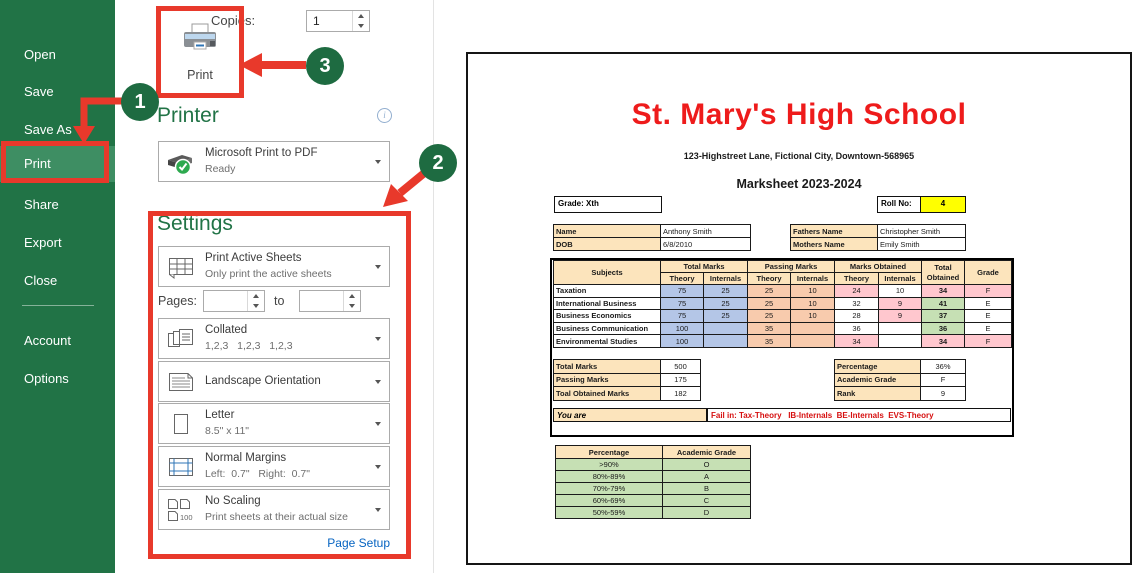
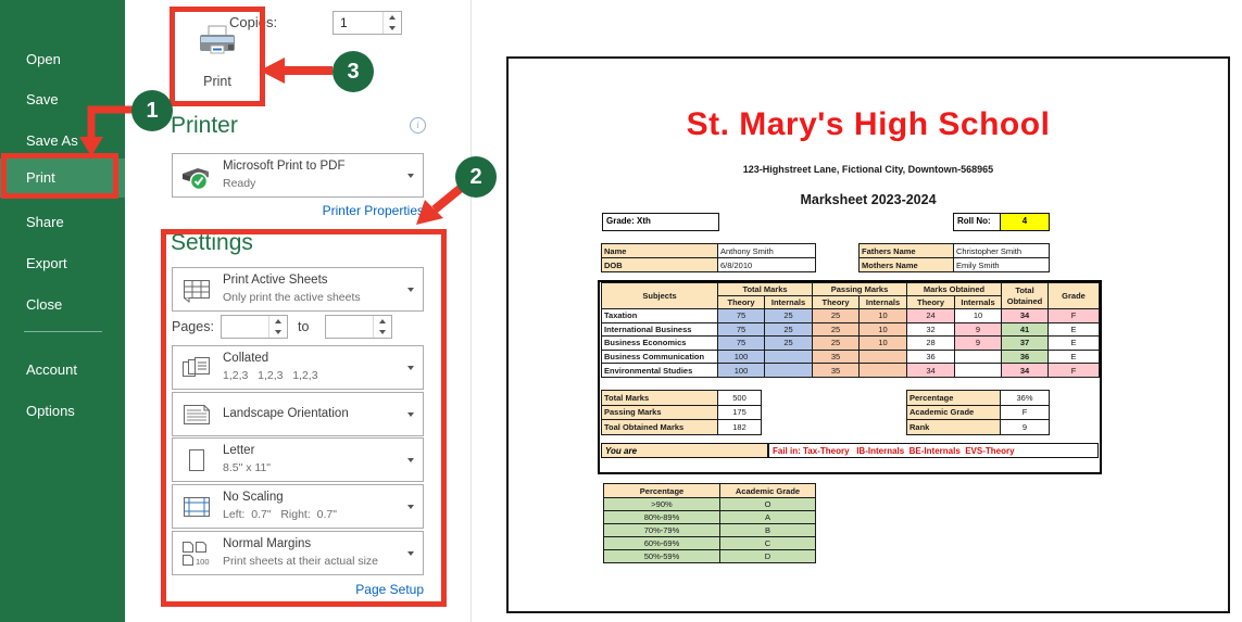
  Open
  Save
  Save As
  Print
  Share
  Export
  Close
  Account
  Options
  Print
  Copies:
  1
  Printer
  i
  Microsoft Print to PDF
  Ready
+ Printer Properties
  Settings
  Print Active Sheets
  Only print the active sheets
  Collated
  1,2,3 1,2,3 1,2,3
  Landscape Orientation
  Letter
  8.5" x 11"
- Normal Margins
+ No Scaling
  Left: 0.7" Right: 0.7"
  100
- No Scaling
+ Normal Margins
  Print sheets at their actual size
  Pages:
  to
  Page Setup
  St. Mary's High School
  123-Highstreet Lane, Fictional City, Downtown-568965
  Marksheet 2023-2024
  Grade: Xth
  Roll No:
  4
  Name	Anthony Smith
  DOB	6/8/2010
  Fathers Name	Christopher Smith
  Mothers Name	Emily Smith
  Subjects	Total Marks	Passing Marks	Marks Obtained	Total Obtained	Grade
  Theory	Internals	Theory	Internals	Theory	Internals
  Taxation	75	25	25	10	24	10	34	F
  International Business	75	25	25	10	32	9	41	E
  Business Economics	75	25	25	10	28	9	37	E
  Business Communication	100		35		36		36	E
  Environmental Studies	100		35		34		34	F
  Total Marks	500
  Passing Marks	175
  Toal Obtained Marks	182
  Percentage	36%
  Academic Grade	F
  Rank	9
  You are
  Fail in: Tax-Theory IB-Internals BE-Internals EVS-Theory
  Percentage	Academic Grade
  >90%	O
  80%-89%	A
  70%-79%	B
  60%-69%	C
  50%-59%	D
  1
  2
  3
